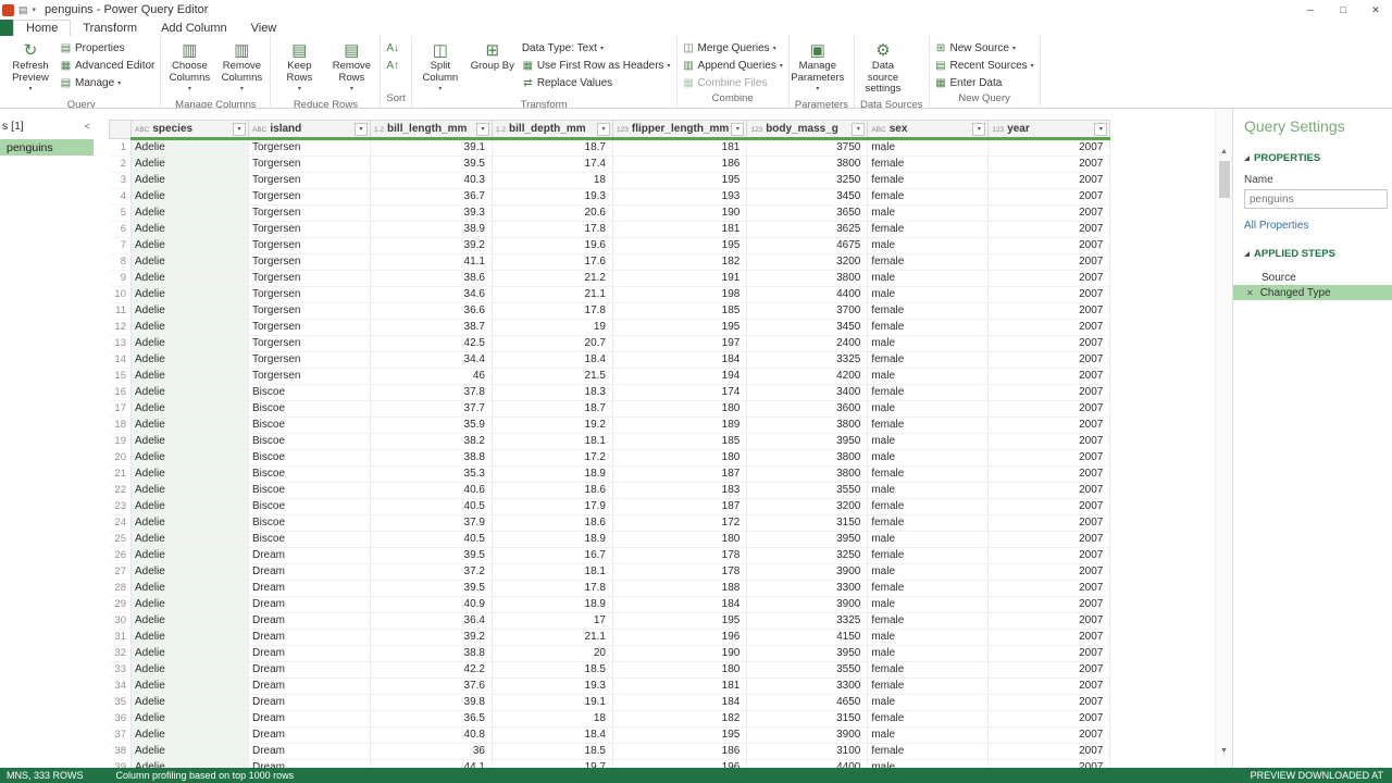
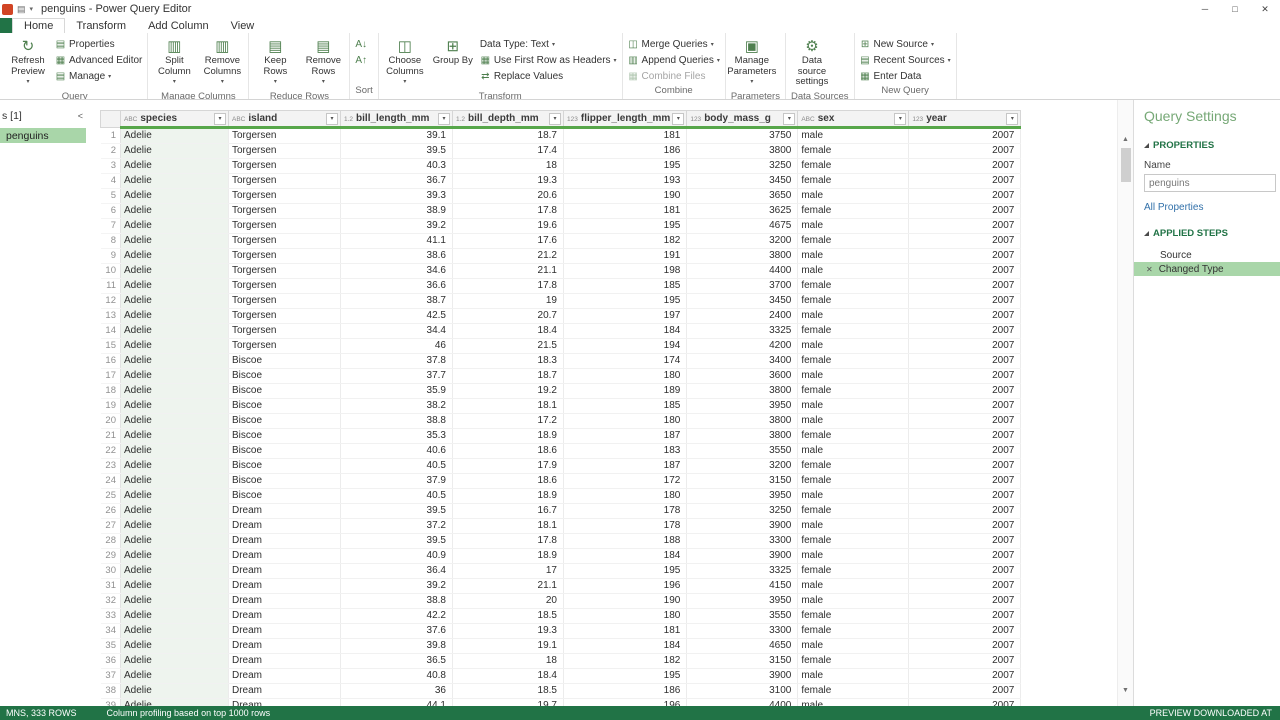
  ▤
  penguins - Power Query Editor
  ─
  □
  ✕
  Home
  Transform
  Add Column
  View
  ↻
  Refresh Preview
  ▤
  Properties
  ▦
  Advanced Editor
  ▤
  Manage
  Query
  ▥
- Choose Columns
+ Split Column
  ▥
  Remove Columns
  Manage Columns
  ▤
  Keep Rows
  ▤
  Remove Rows
  Reduce Rows
  A↓
  A↑
  Sort
  ◫
- Split Column
+ Choose Columns
  ⊞
  Group By
  Data Type: Text
  ▦
  Use First Row as Headers
  ⇄
  Replace Values
  Transform
  ◫
  Merge Queries
  ▥
  Append Queries
  ▦
  Combine Files
  Combine
  ▣
  Manage Parameters
  Parameters
  ⚙
  Data source settings
  Data Sources
  ⊞
  New Source
  ▤
  Recent Sources
  ▦
  Enter Data
  New Query
  s [1]
  <
  penguins
  	species	island	bill_length_mm	bill_depth_mm	flipper_length_mm	body_mass_g	sex	year
  1	Adelie	Torgersen	39.1	18.7	181	3750	male	2007
  2	Adelie	Torgersen	39.5	17.4	186	3800	female	2007
  3	Adelie	Torgersen	40.3	18	195	3250	female	2007
  4	Adelie	Torgersen	36.7	19.3	193	3450	female	2007
  5	Adelie	Torgersen	39.3	20.6	190	3650	male	2007
  6	Adelie	Torgersen	38.9	17.8	181	3625	female	2007
  7	Adelie	Torgersen	39.2	19.6	195	4675	male	2007
  8	Adelie	Torgersen	41.1	17.6	182	3200	female	2007
  9	Adelie	Torgersen	38.6	21.2	191	3800	male	2007
  10	Adelie	Torgersen	34.6	21.1	198	4400	male	2007
  11	Adelie	Torgersen	36.6	17.8	185	3700	female	2007
  12	Adelie	Torgersen	38.7	19	195	3450	female	2007
  13	Adelie	Torgersen	42.5	20.7	197	2400	male	2007
  14	Adelie	Torgersen	34.4	18.4	184	3325	female	2007
  15	Adelie	Torgersen	46	21.5	194	4200	male	2007
  16	Adelie	Biscoe	37.8	18.3	174	3400	female	2007
  17	Adelie	Biscoe	37.7	18.7	180	3600	male	2007
  18	Adelie	Biscoe	35.9	19.2	189	3800	female	2007
  19	Adelie	Biscoe	38.2	18.1	185	3950	male	2007
  20	Adelie	Biscoe	38.8	17.2	180	3800	male	2007
  21	Adelie	Biscoe	35.3	18.9	187	3800	female	2007
  22	Adelie	Biscoe	40.6	18.6	183	3550	male	2007
  23	Adelie	Biscoe	40.5	17.9	187	3200	female	2007
  24	Adelie	Biscoe	37.9	18.6	172	3150	female	2007
  25	Adelie	Biscoe	40.5	18.9	180	3950	male	2007
  26	Adelie	Dream	39.5	16.7	178	3250	female	2007
  27	Adelie	Dream	37.2	18.1	178	3900	male	2007
  28	Adelie	Dream	39.5	17.8	188	3300	female	2007
  29	Adelie	Dream	40.9	18.9	184	3900	male	2007
  30	Adelie	Dream	36.4	17	195	3325	female	2007
  31	Adelie	Dream	39.2	21.1	196	4150	male	2007
  32	Adelie	Dream	38.8	20	190	3950	male	2007
  33	Adelie	Dream	42.2	18.5	180	3550	female	2007
  34	Adelie	Dream	37.6	19.3	181	3300	female	2007
  35	Adelie	Dream	39.8	19.1	184	4650	male	2007
  36	Adelie	Dream	36.5	18	182	3150	female	2007
  37	Adelie	Dream	40.8	18.4	195	3900	male	2007
  38	Adelie	Dream	36	18.5	186	3100	female	2007
  39	Adelie	Dream	44.1	19.7	196	4400	male	2007
  Query Settings
  PROPERTIES
  Name
  penguins
  All Properties
  APPLIED STEPS
  Source
  ✕
  Changed Type
  MNS, 333 ROWS
  Column profiling based on top 1000 rows
  PREVIEW DOWNLOADED AT
